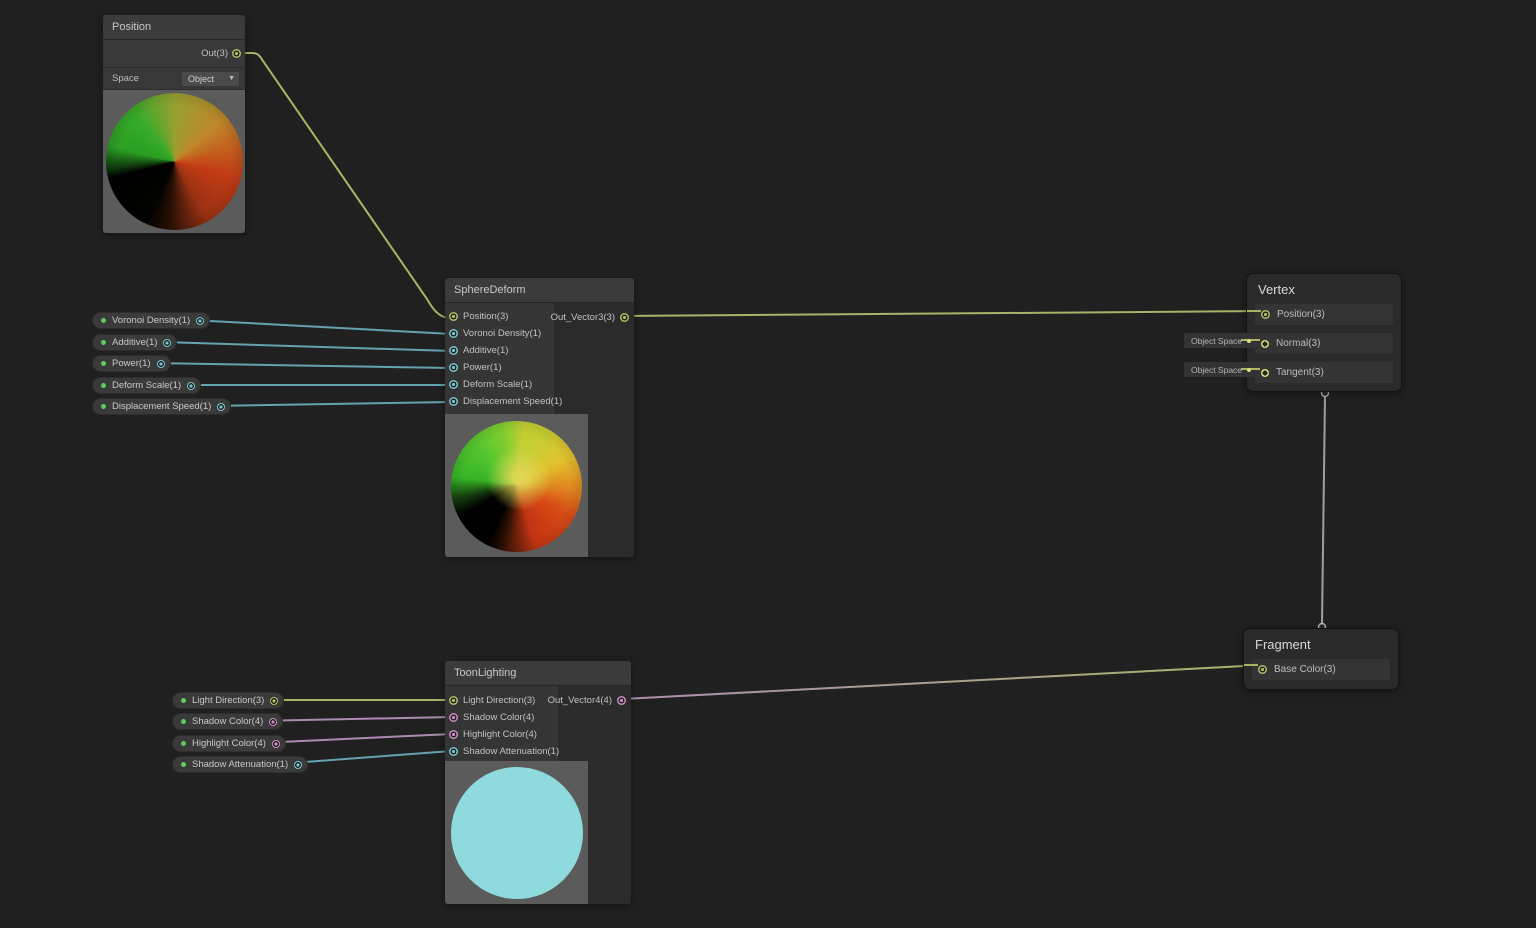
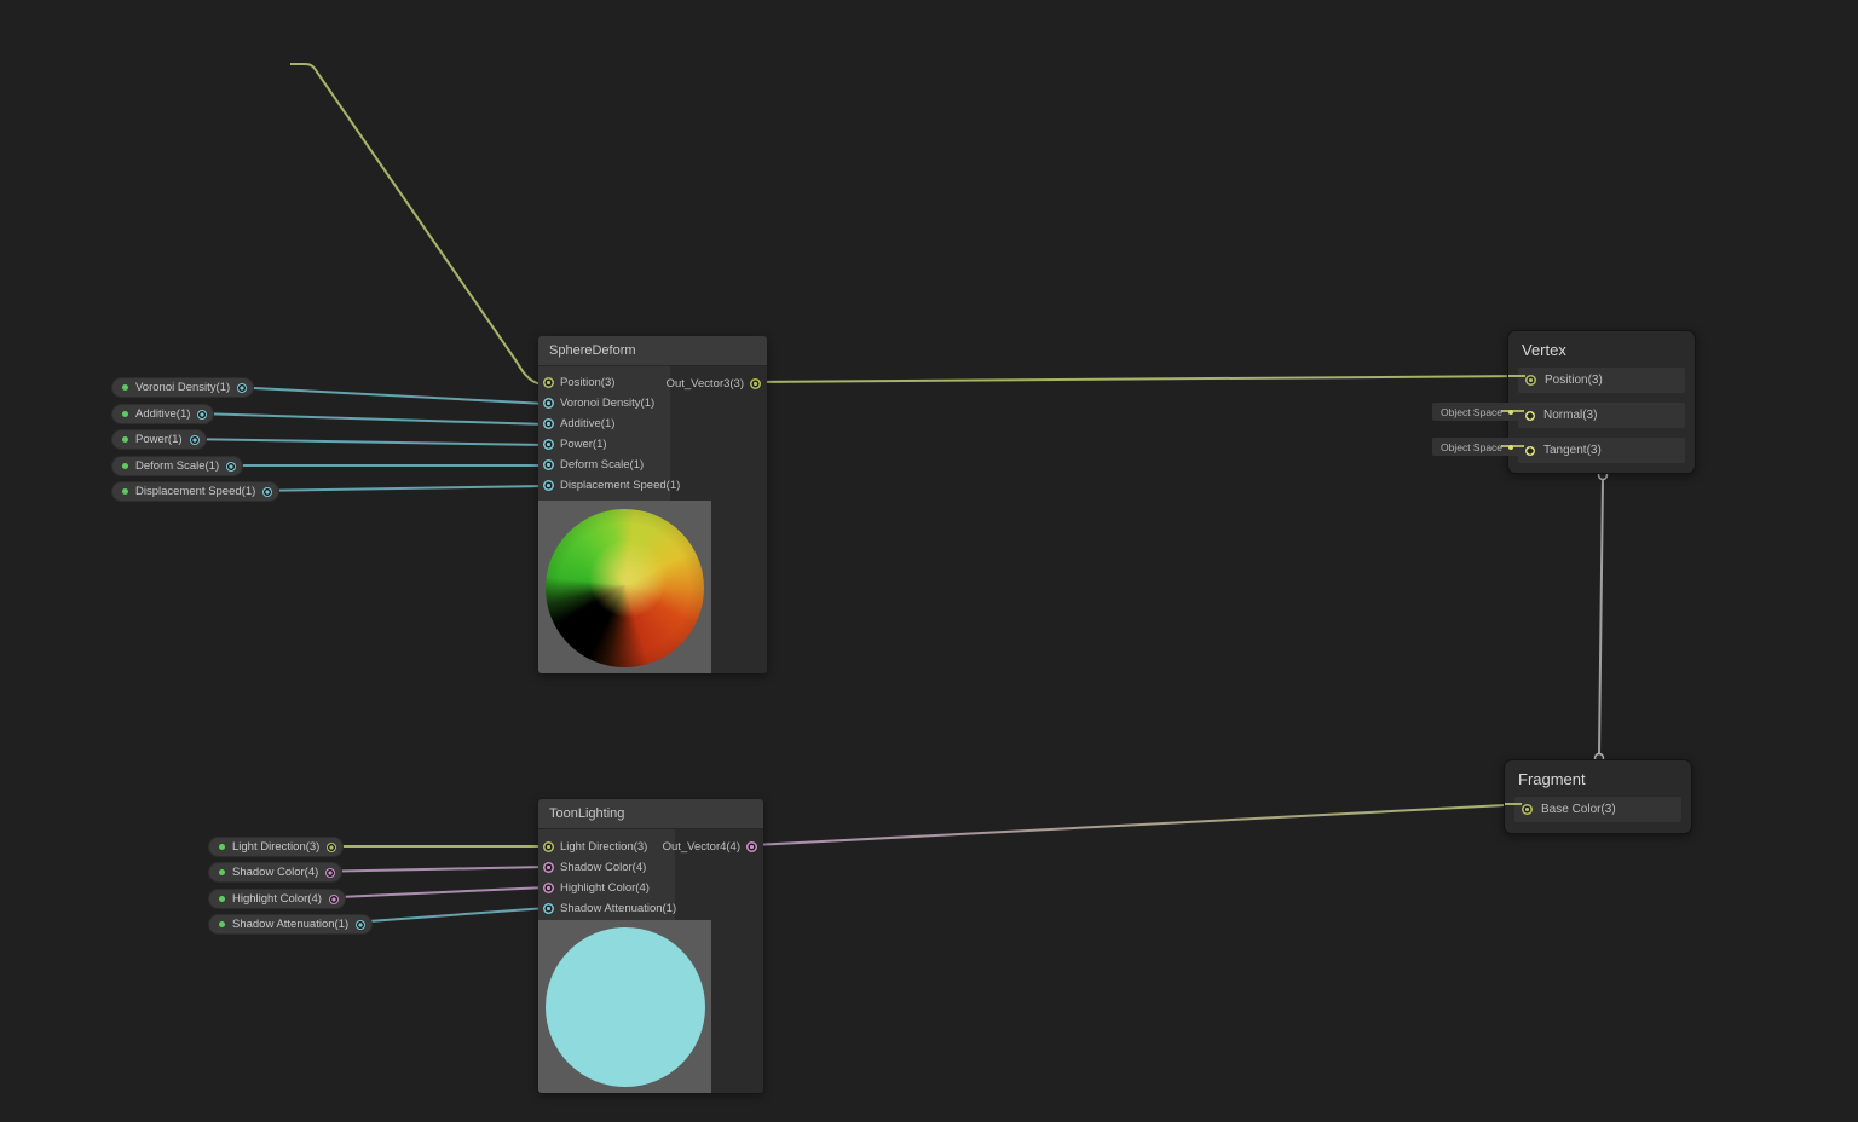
- Position
- Out(3)
- Space
- Object
  SphereDeform
  Position(3)
  Voronoi Density(1)
  Additive(1)
  Power(1)
  Deform Scale(1)
  Displacement Speed(1)
  Out_Vector3(3)
  ToonLighting
  Light Direction(3)
  Shadow Color(4)
  Highlight Color(4)
  Shadow Attenuation(1)
  Out_Vector4(4)
  Vertex
  Position(3)
  Normal(3)
  Tangent(3)
  Object Space
  Object Space
  Fragment
  Base Color(3)
  Voronoi Density(1)
  Additive(1)
  Power(1)
  Deform Scale(1)
  Displacement Speed(1)
  Light Direction(3)
  Shadow Color(4)
  Highlight Color(4)
  Shadow Attenuation(1)
